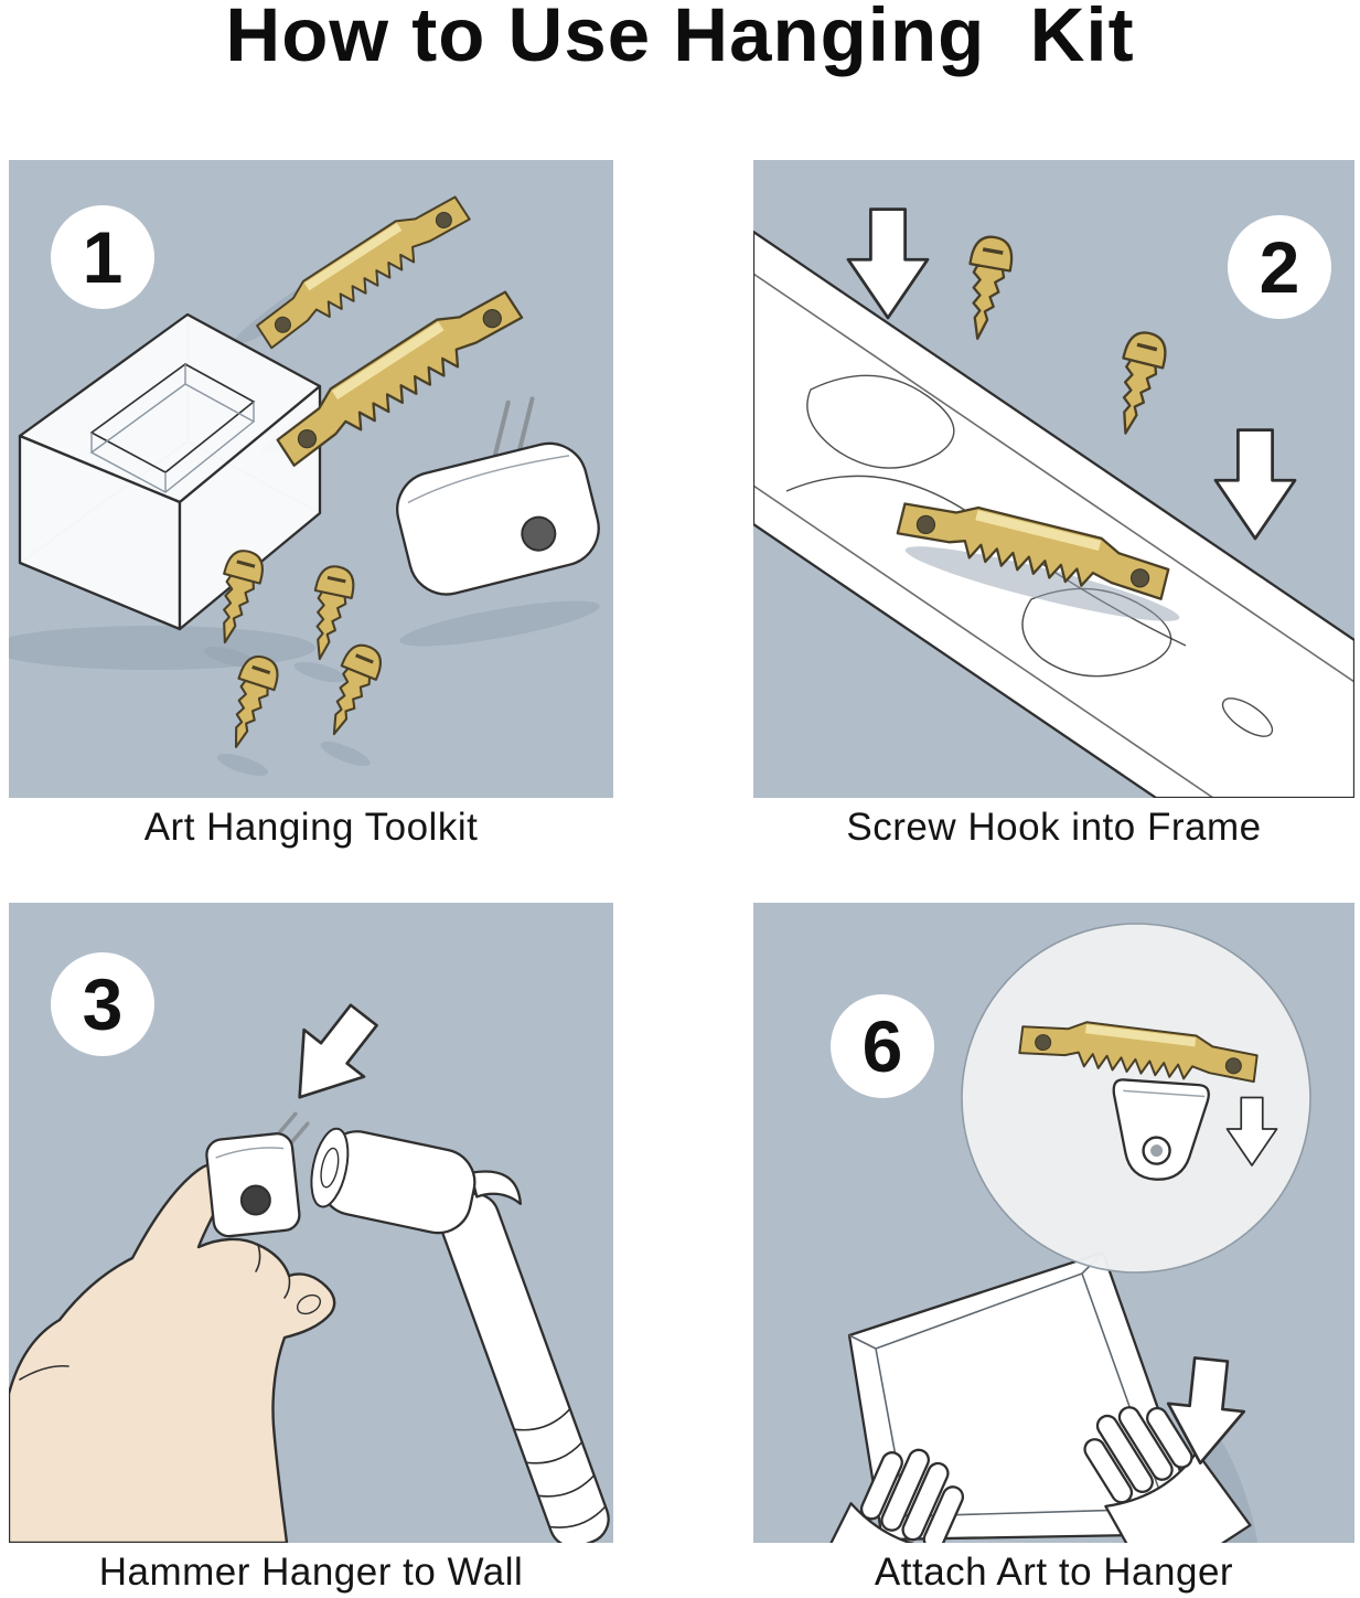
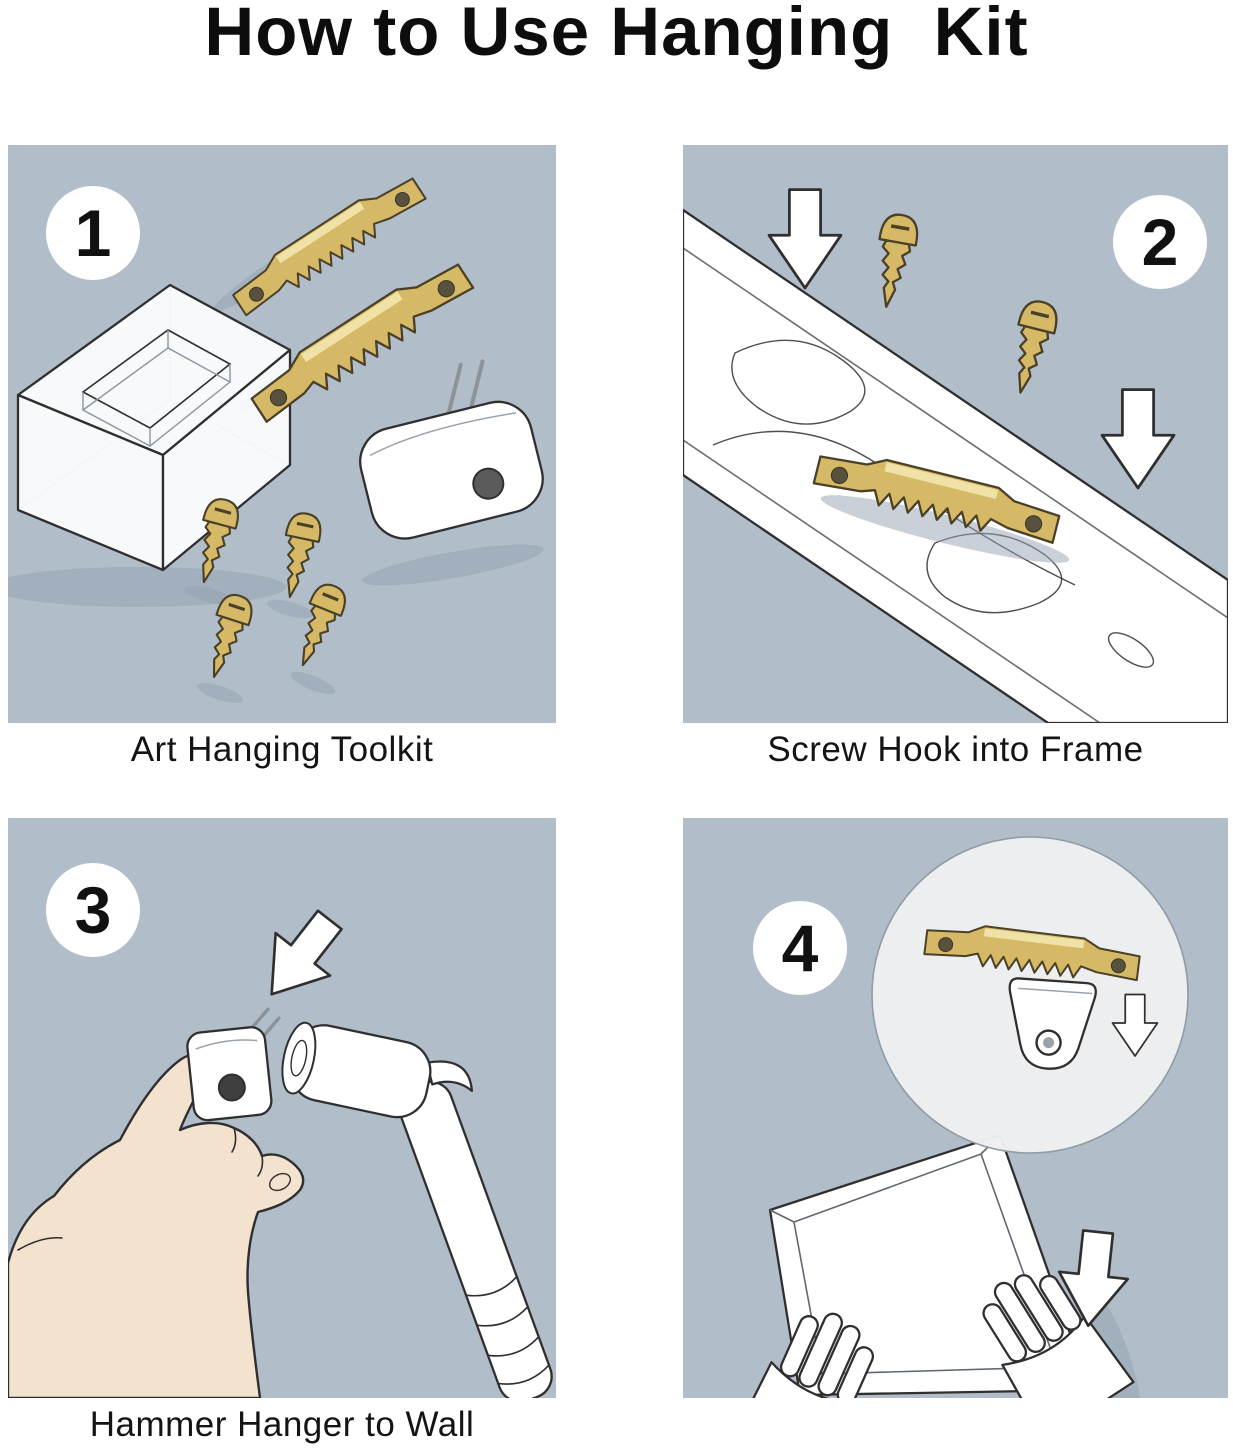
  How to Use Hanging Kit
  1
  2
  3
- 6
+ 4
  Art Hanging Toolkit
  Screw Hook into Frame
  Hammer Hanger to Wall
- Attach Art to Hanger
